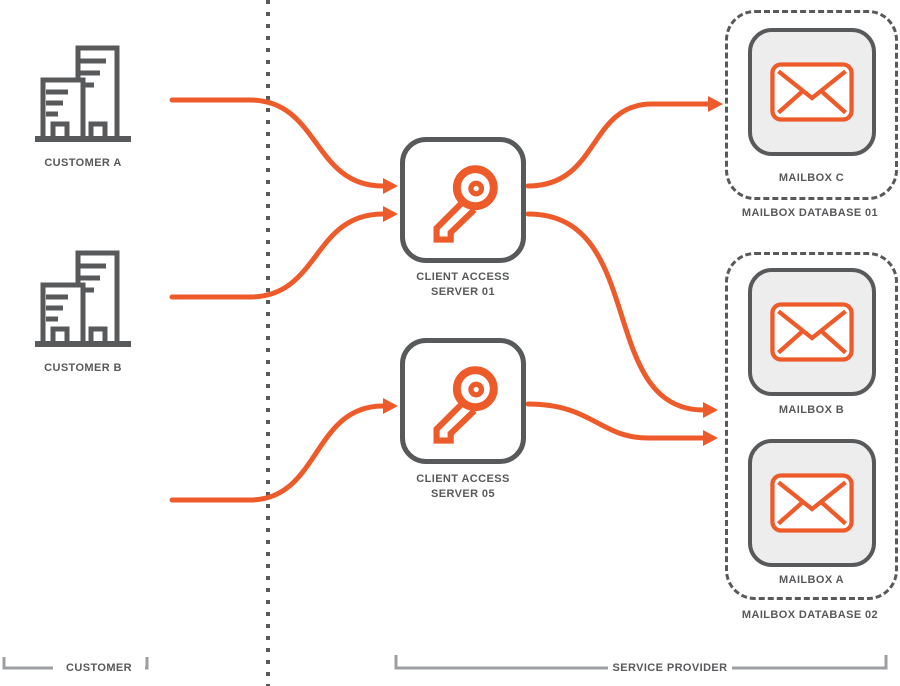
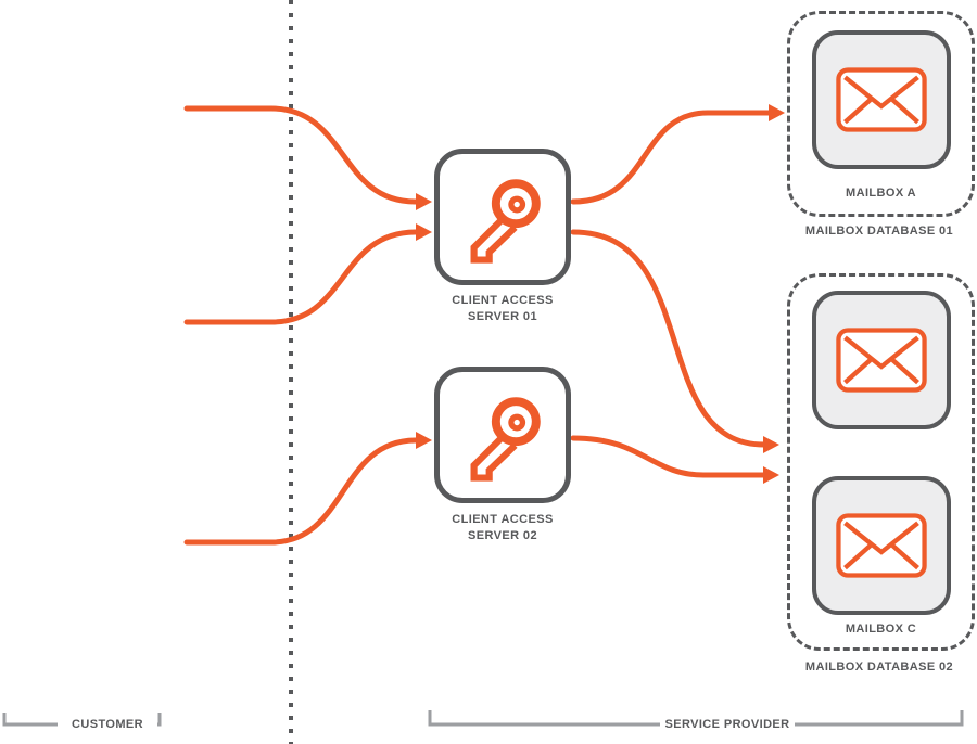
- CUSTOMER A
- CUSTOMER B
  CLIENT ACCESS
  SERVER 01
  CLIENT ACCESS
- SERVER 05
+ SERVER 02
- MAILBOX C
+ MAILBOX A
  MAILBOX DATABASE 01
- MAILBOX B
- MAILBOX A
+ MAILBOX C
  MAILBOX DATABASE 02
  CUSTOMER
  SERVICE PROVIDER
